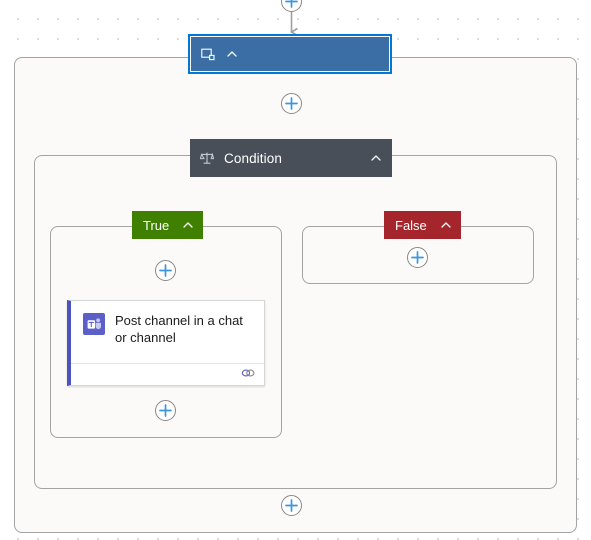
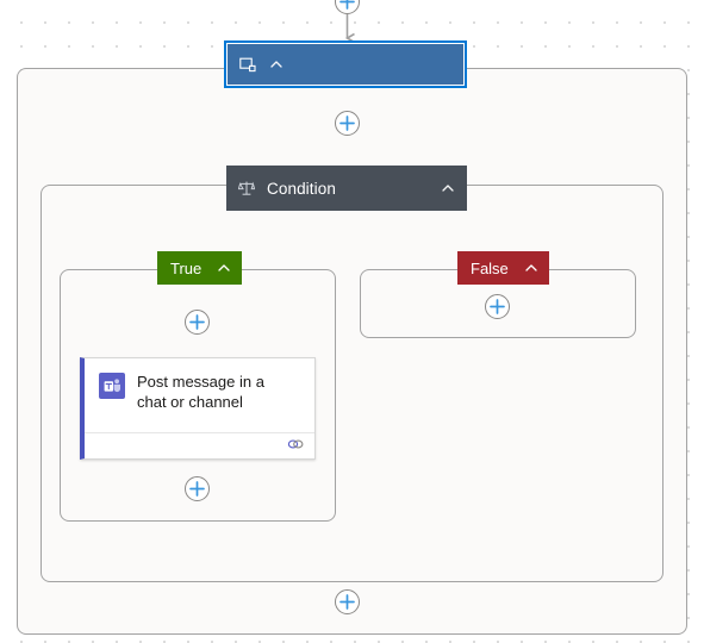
  Condition
  True
  False
- Post channel in a chat or channel
+ Post message in a chat or channel
